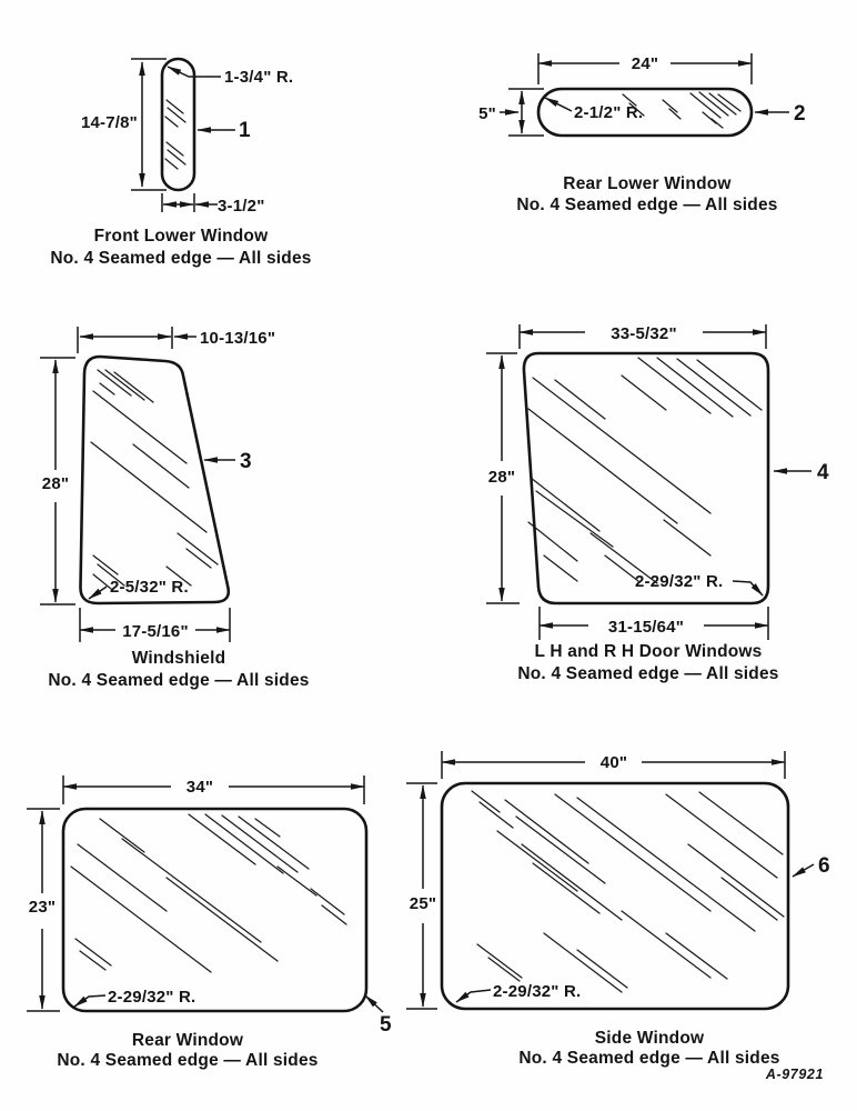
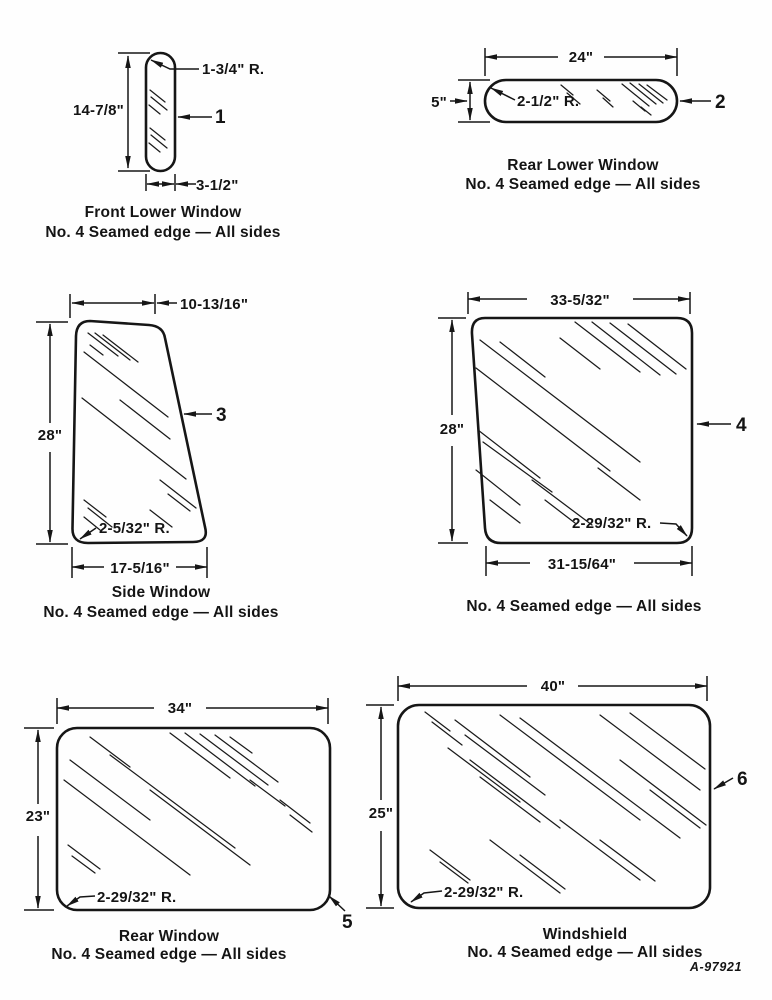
  14-7/8"
  3-1/2"
  1-3/4" R.
  1
  Front Lower Window
  No. 4 Seamed edge — All sides
  24"
  5"
  2-1/2" R.
  2
  Rear Lower Window
  No. 4 Seamed edge — All sides
  10-13/16"
  28"
  17-5/16"
  2-5/32" R.
  3
- Windshield
+ Side Window
  No. 4 Seamed edge — All sides
  33-5/32"
  28"
  31-15/64"
  2-29/32" R.
  4
- L H and R H Door Windows
  No. 4 Seamed edge — All sides
  34"
  23"
  2-29/32" R.
  5
  Rear Window
  No. 4 Seamed edge — All sides
  40"
  25"
  2-29/32" R.
  6
- Side Window
+ Windshield
  No. 4 Seamed edge — All sides
  A-97921
